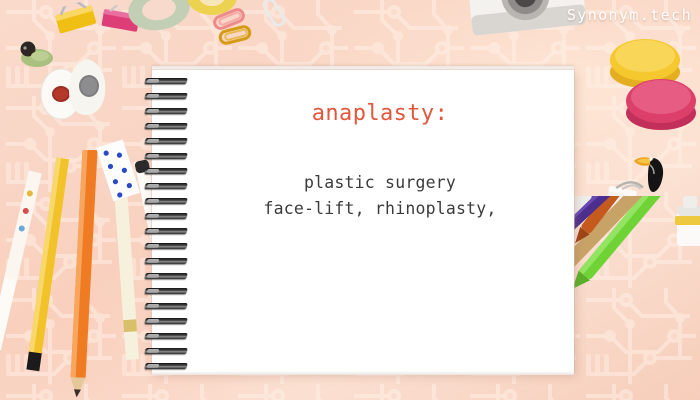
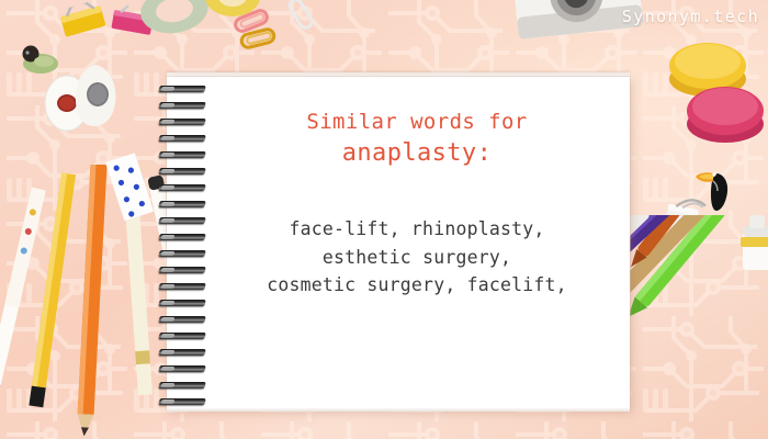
+ Similar words for
  anaplasty:
- plastic surgery
  face-lift, rhinoplasty,
+ esthetic surgery,
+ cosmetic surgery, facelift,
  Synonym.tech
